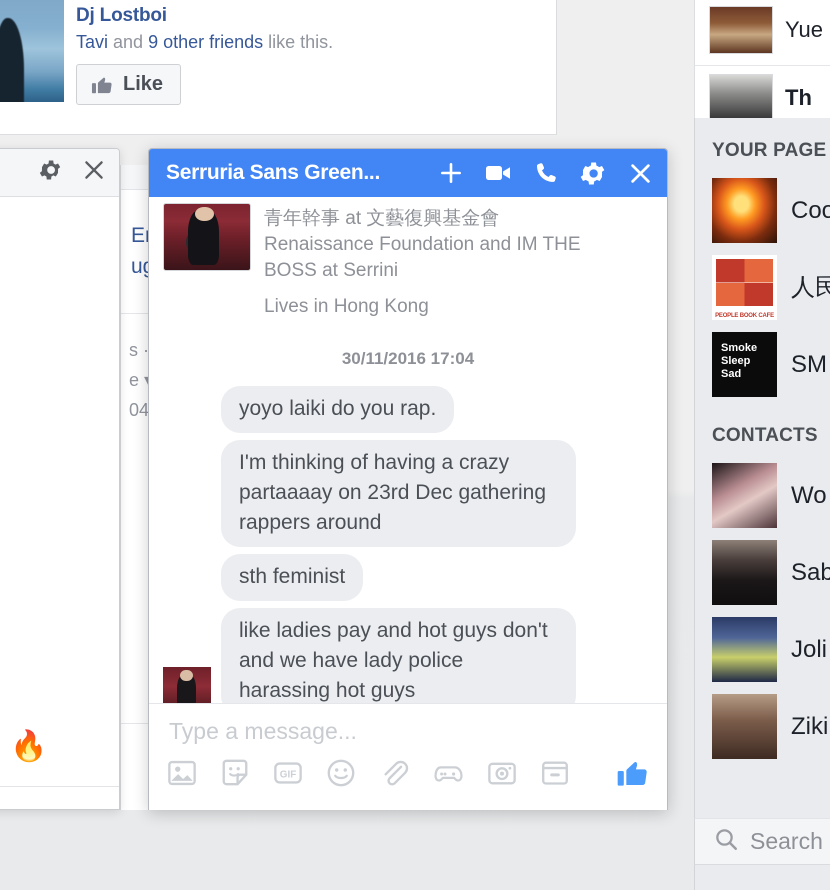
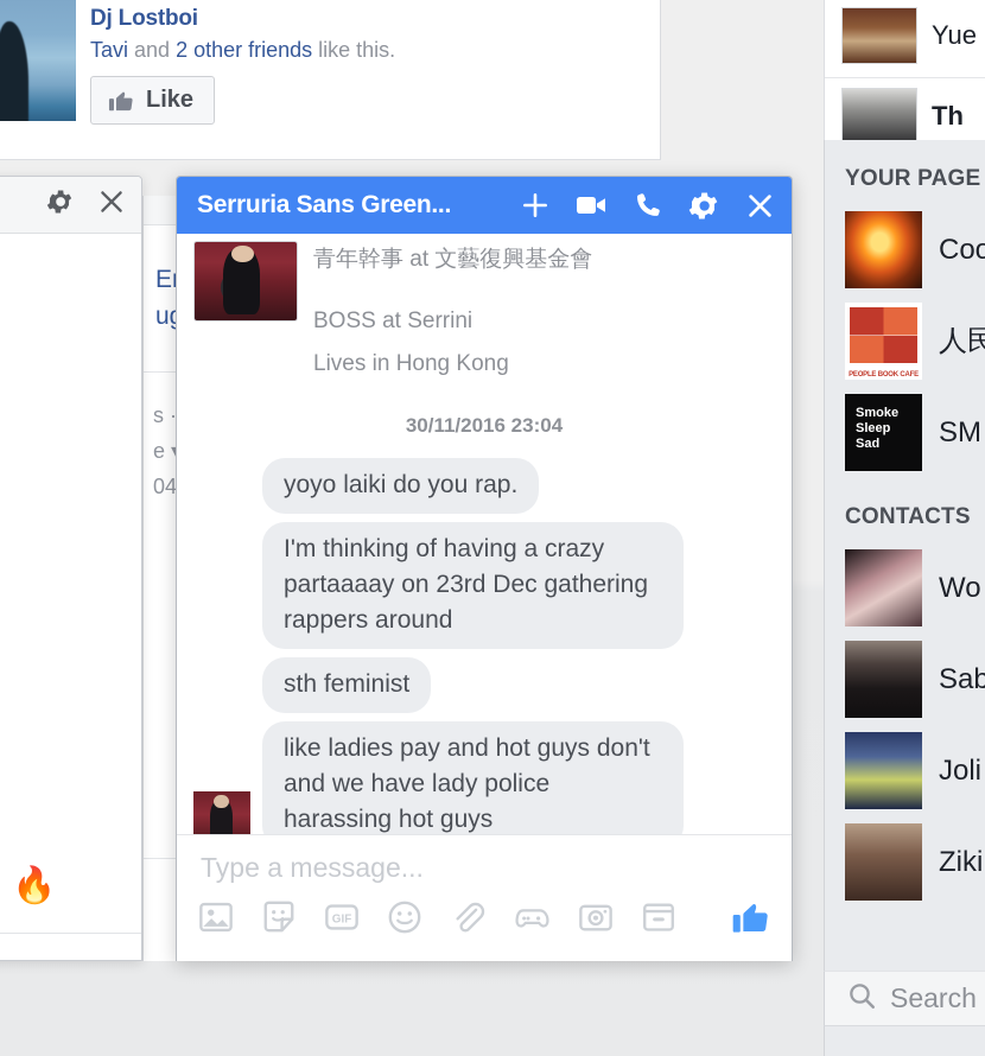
  Dj Lostboi
- Tavi and 9 other friends like this.
+ Tavi and 2 other friends like this.
  Like
  s ·
  04
  🔥
  Serruria Sans Green...
  青年幹事 at 文藝復興基金會
- Renaissance Foundation and IM THE
  BOSS at Serrini
  Lives in Hong Kong
- 30/11/2016 17:04
+ 30/11/2016 23:04
  yoyo laiki do you rap.
  I'm thinking of having a crazy partaaaay on 23rd Dec gathering rappers around
  sth feminist
  like ladies pay and hot guys don't and we have lady police harassing hot guys
  Type a message...
  GIF
  Yue
  Th
  YOUR PAGE
  Coo
  人民
  Smoke
  Sleep
  Sad
  SM
  CONTACTS
  Wo
  Sab
  Joli
  Ziki
  Search
